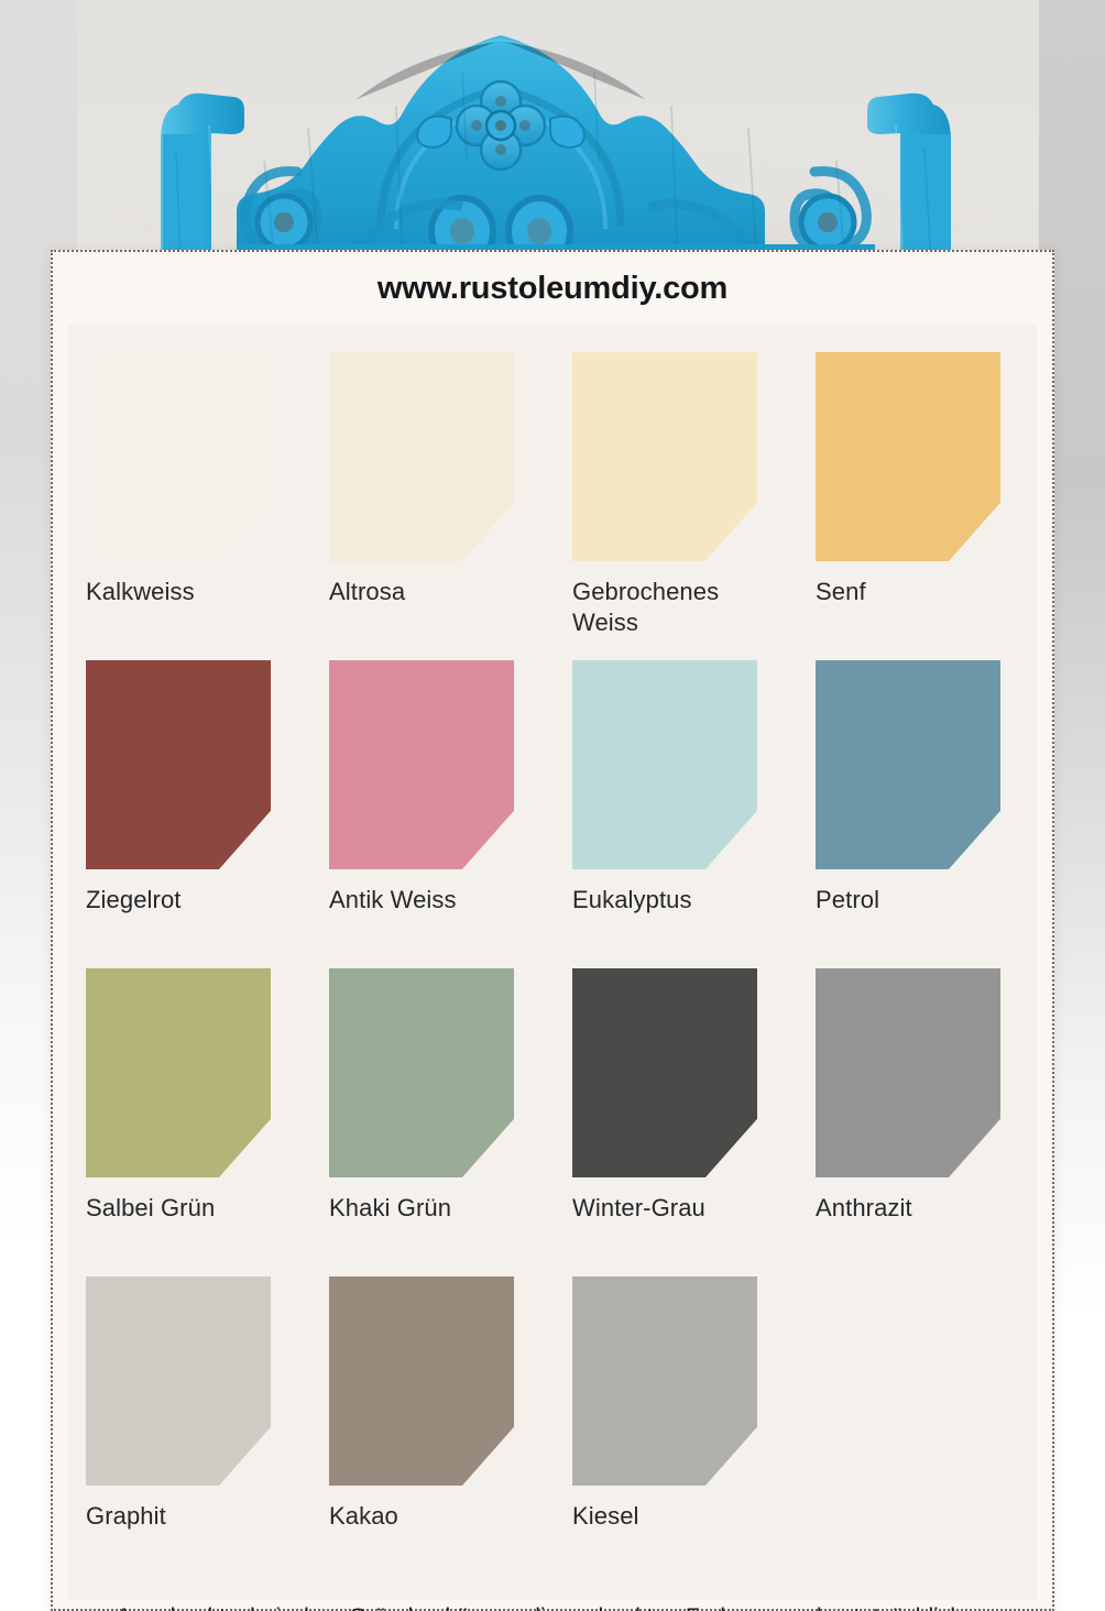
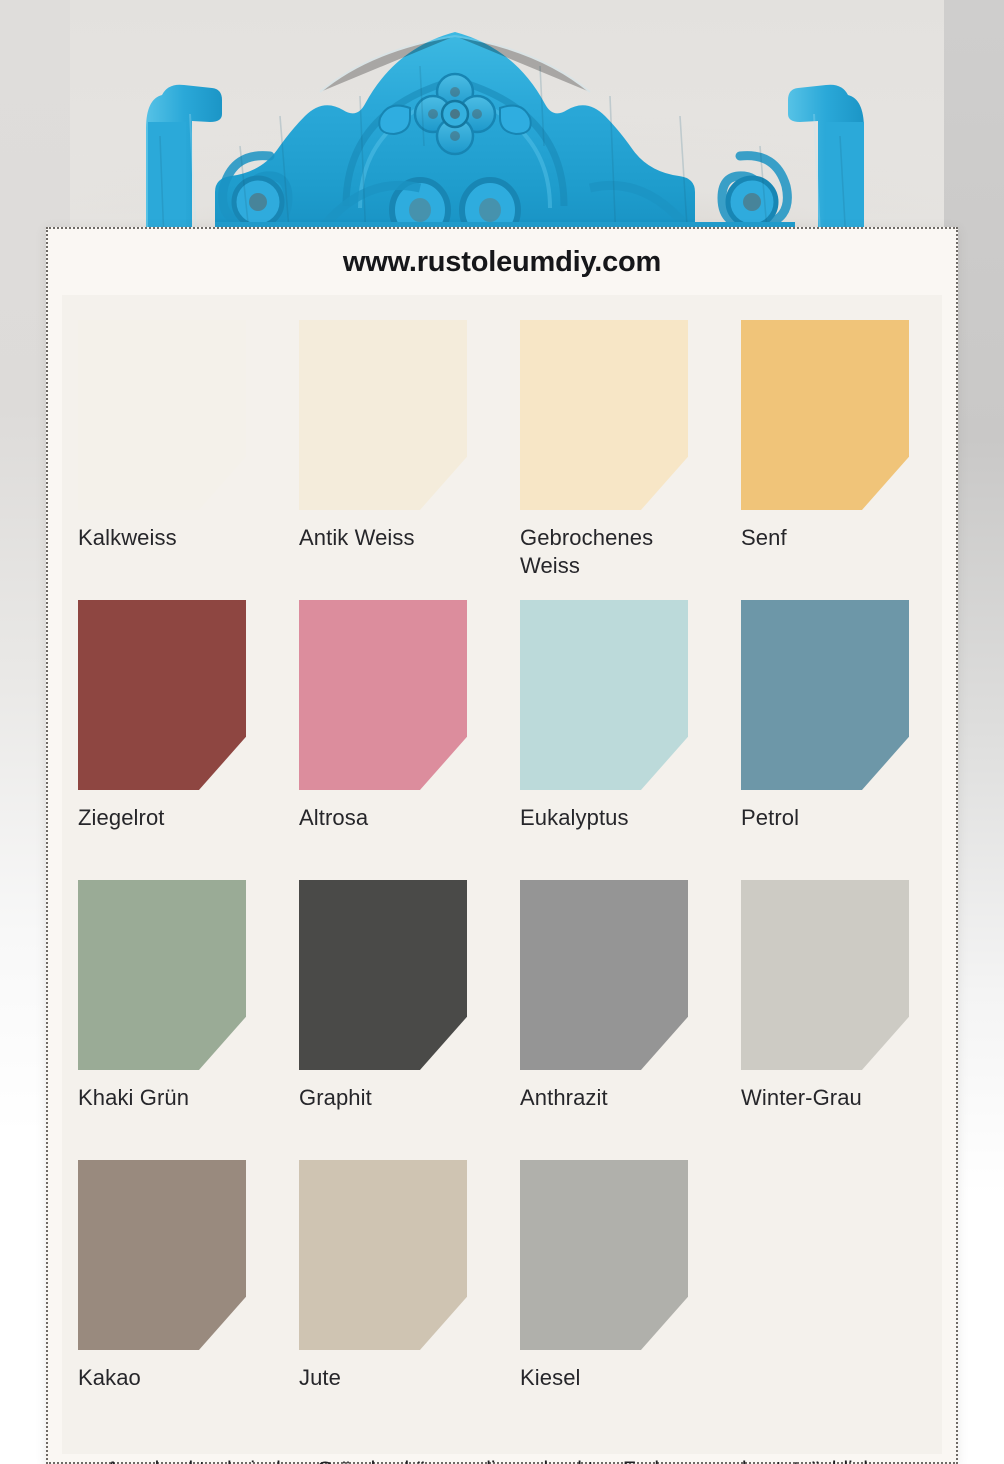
  www.rustoleumdiy.com
  Kalkweiss
- Altrosa
+ Antik Weiss
  Gebrochenes Weiss
  Senf
  Ziegelrot
- Antik Weiss
+ Altrosa
  Eukalyptus
  Petrol
- Salbei Grün
  Khaki Grün
- Winter-Grau
+ Graphit
  Anthrazit
- Graphit
+ Winter-Grau
  Kakao
+ Jute
  Kiesel
